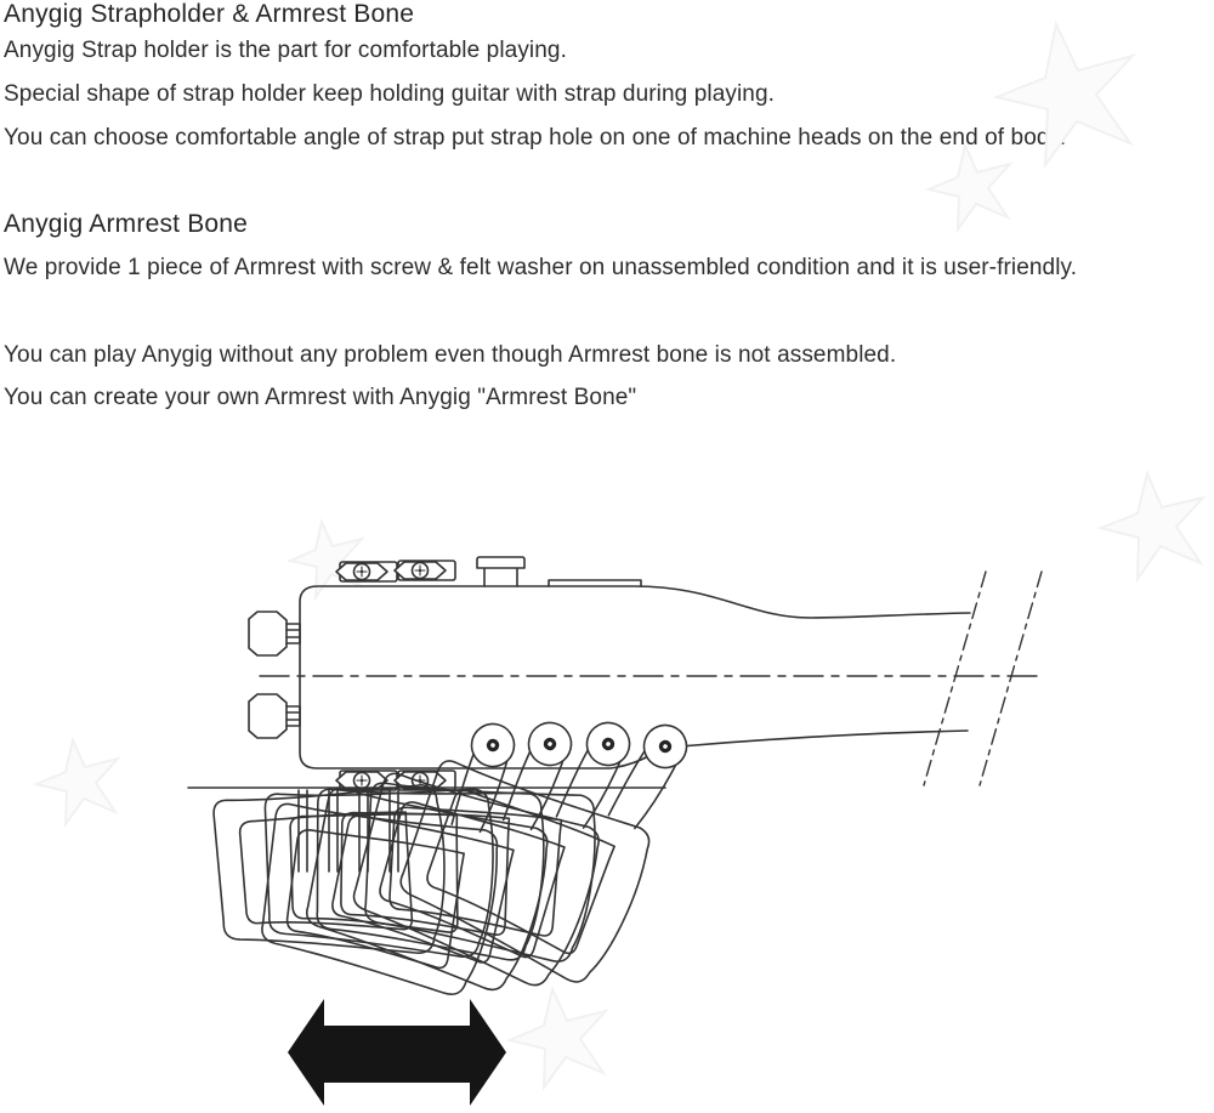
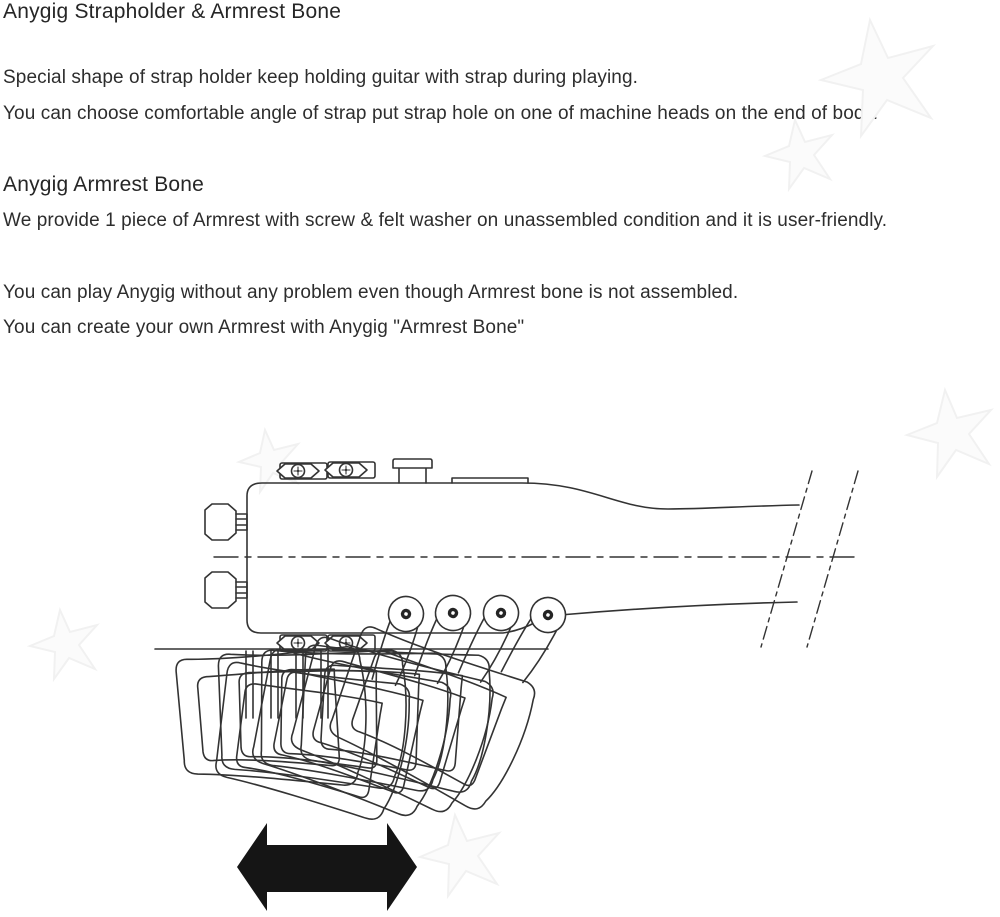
  Anygig Strapholder & Armrest Bone
- Anygig Strap holder is the part for comfortable playing.
  Special shape of strap holder keep holding guitar with strap during playing.
  You can choose comfortable angle of strap put strap hole on one of machine heads on the end of bod
  Anygig Armrest Bone
  We provide 1 piece of Armrest with screw & felt washer on unassembled condition and it is user-friendly.
  You can play Anygig without any problem even though Armrest bone is not assembled.
  You can create your own Armrest with Anygig "Armrest Bone"
